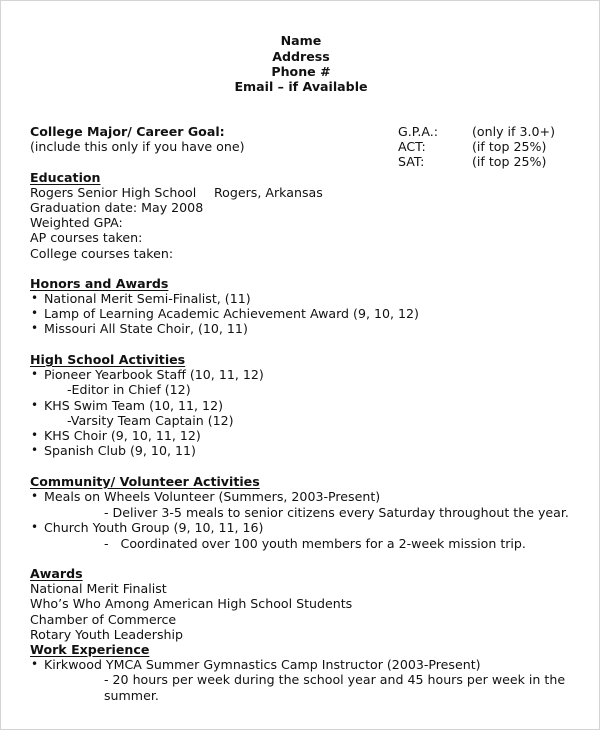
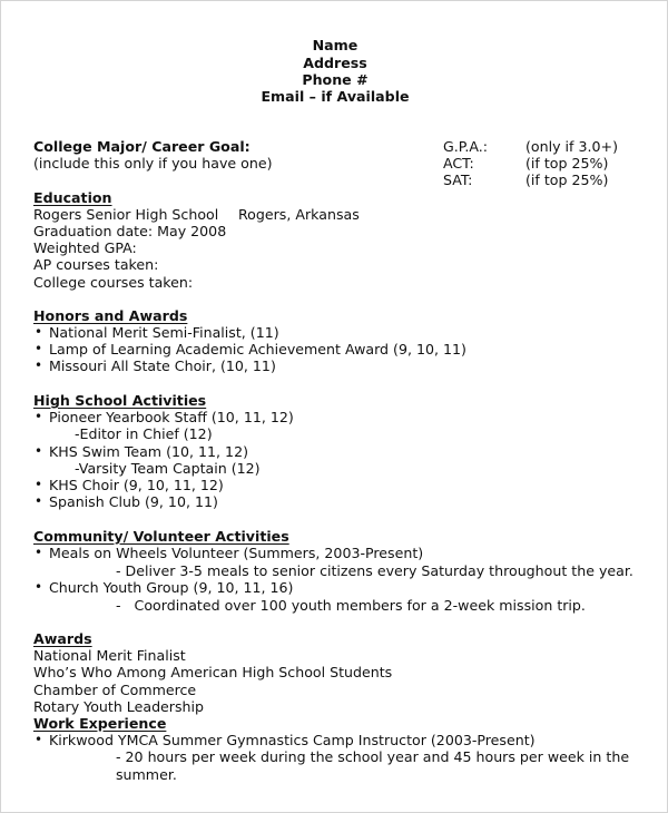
  Name
  Address
  Phone #
  Email – if Available
  College Major/ Career Goal:
  (include this only if you have one)
  G.P.A.:
  (only if 3.0+)
  ACT:
  (if top 25%)
  SAT:
  (if top 25%)
  Education
  Rogers Senior High School
  Rogers, Arkansas
  Graduation date: May 2008
  Weighted GPA:
  AP courses taken:
  College courses taken:
  Honors and Awards
  •
  National Merit Semi-Finalist, (11)
  •
- Lamp of Learning Academic Achievement Award (9, 10, 12)
+ Lamp of Learning Academic Achievement Award (9, 10, 11)
  •
  Missouri All State Choir, (10, 11)
  High School Activities
  •
  Pioneer Yearbook Staff (10, 11, 12)
  -Editor in Chief (12)
  •
  KHS Swim Team (10, 11, 12)
  -Varsity Team Captain (12)
  •
  KHS Choir (9, 10, 11, 12)
  •
  Spanish Club (9, 10, 11)
  Community/ Volunteer Activities
  •
  Meals on Wheels Volunteer (Summers, 2003-Present)
  - Deliver 3-5 meals to senior citizens every Saturday throughout the year.
  •
  Church Youth Group (9, 10, 11, 16)
  - Coordinated over 100 youth members for a 2-week mission trip.
  Awards
  National Merit Finalist
  Who’s Who Among American High School Students
  Chamber of Commerce
  Rotary Youth Leadership
  Work Experience
  •
  Kirkwood YMCA Summer Gymnastics Camp Instructor (2003-Present)
  - 20 hours per week during the school year and 45 hours per week in the
  summer.
